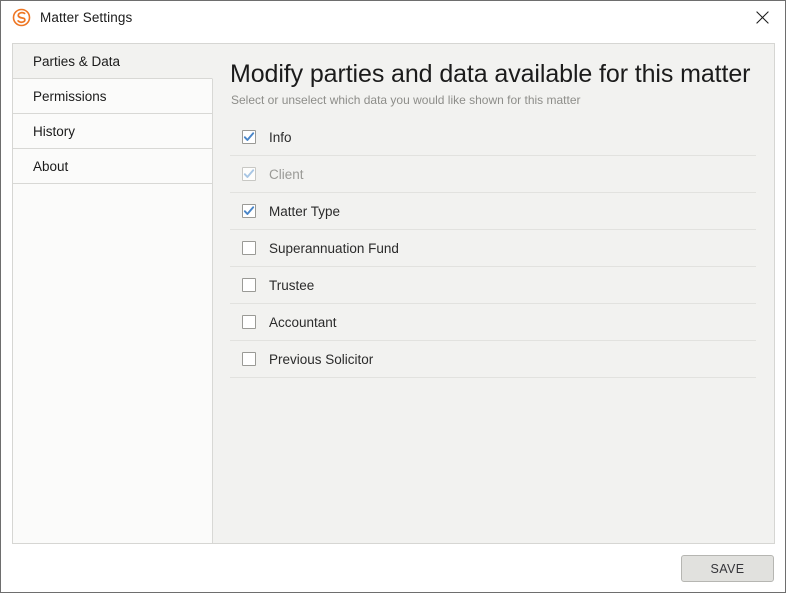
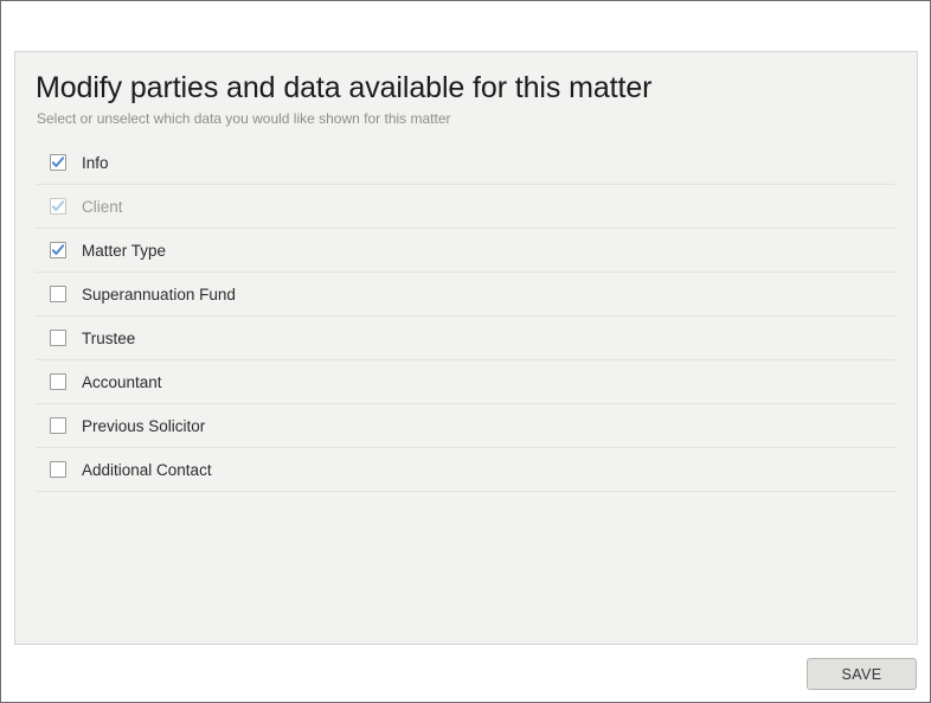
- Matter Settings
- Parties & Data
- Permissions
- History
- About
  Modify parties and data available for this matter
  Select or unselect which data you would like shown for this matter
  Info
  Client
  Matter Type
  Superannuation Fund
  Trustee
  Accountant
  Previous Solicitor
+ Additional Contact
  SAVE
